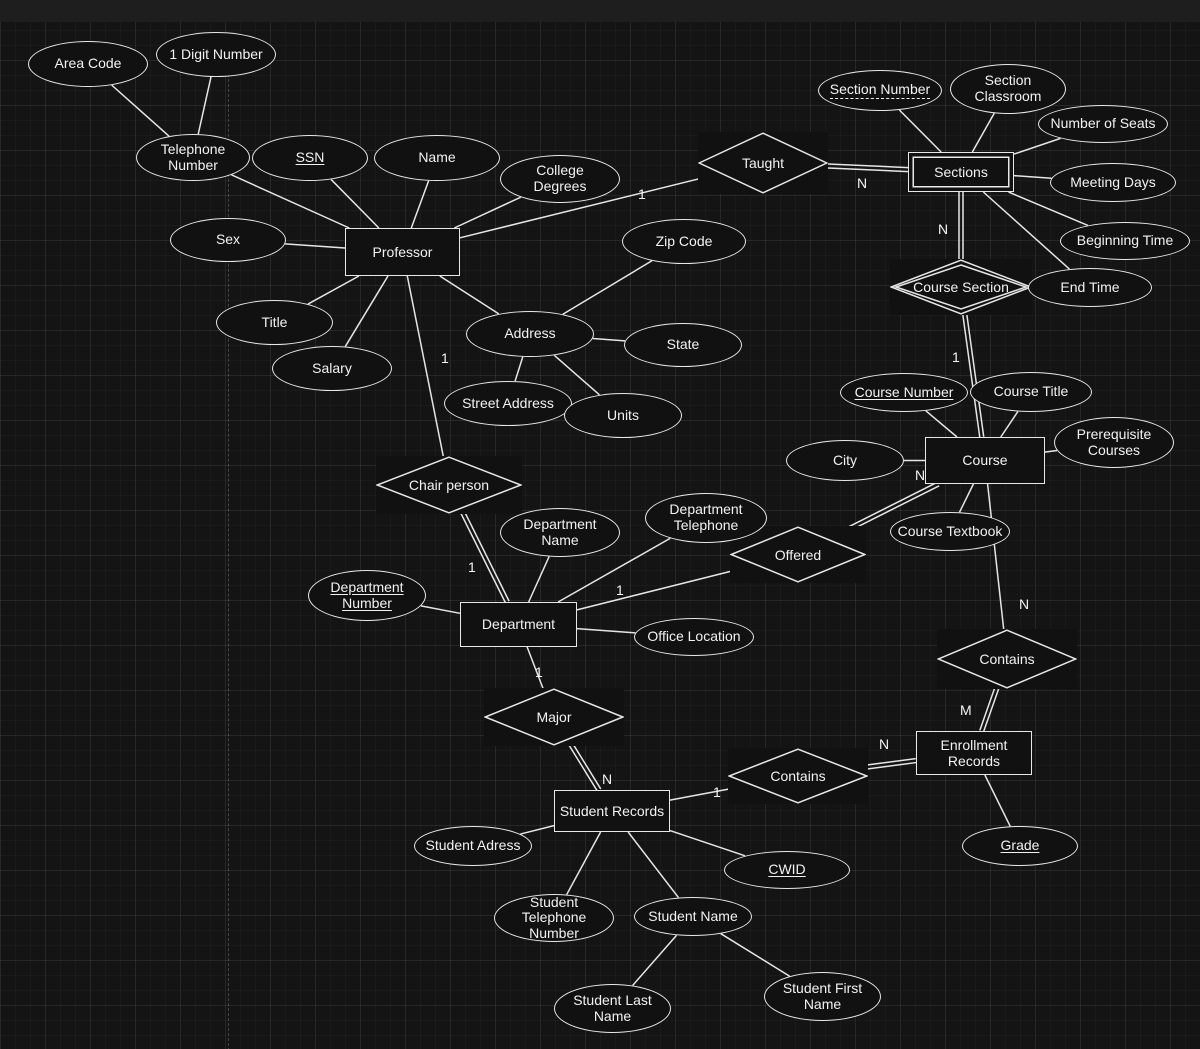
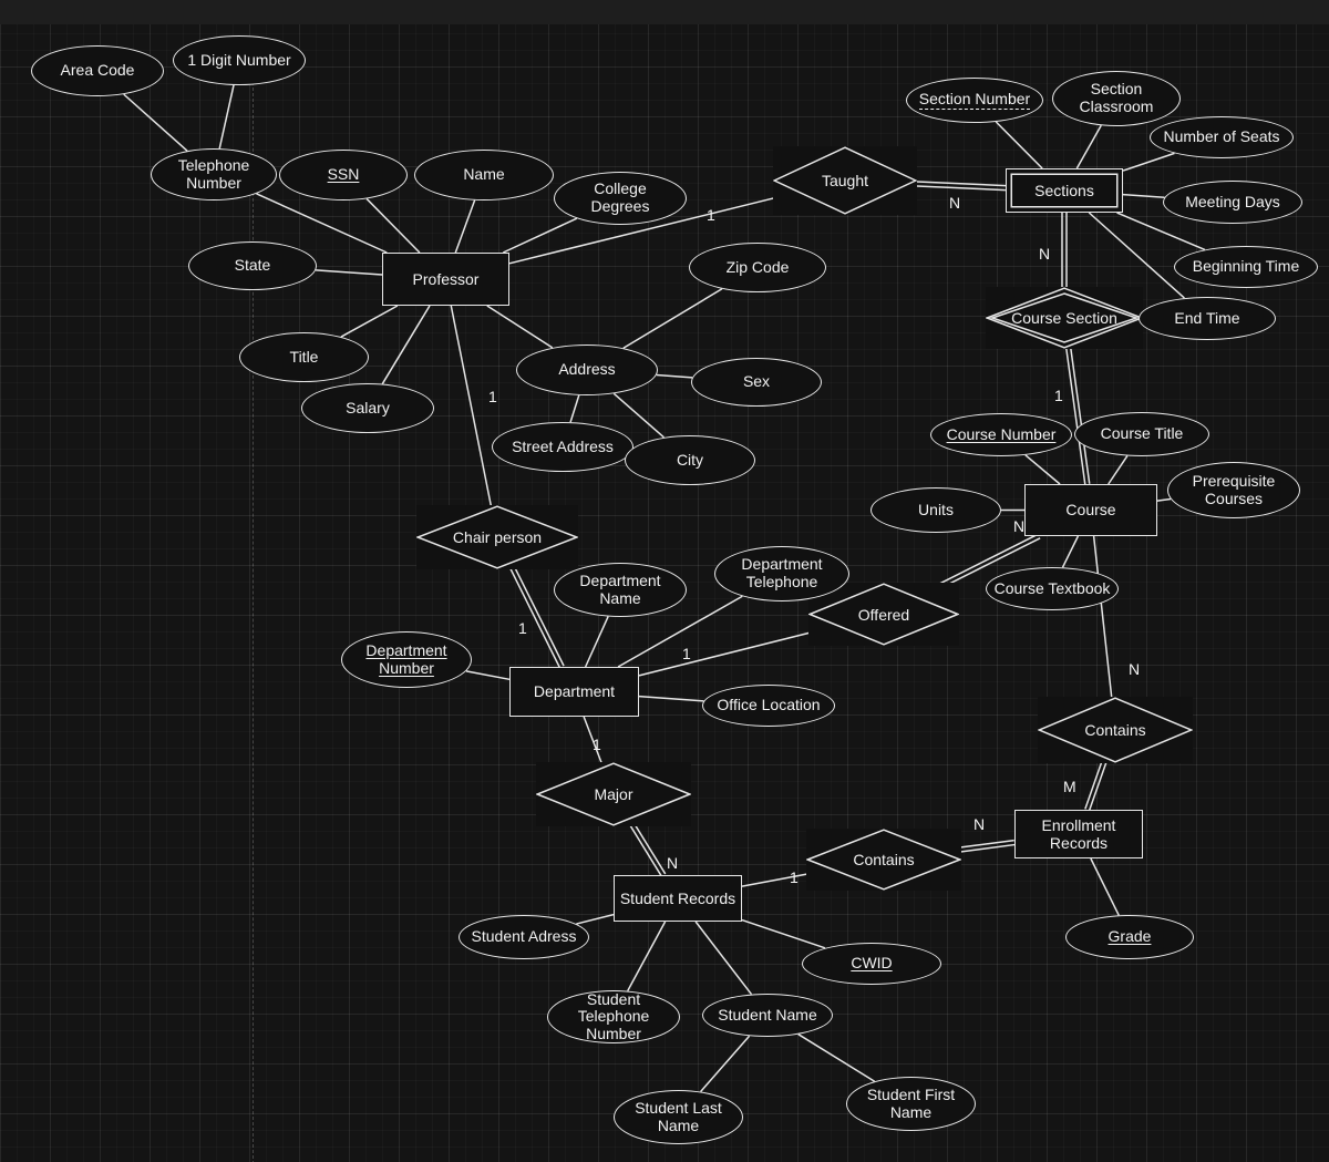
  Professor
  Sections
  Course
  Department
  Student Records
  Enrollment
  Records
  Taught
  Course Section
  Chair person
  Offered
  Major
  Contains
  Contains
  Area Code
  1 Digit Number
  Telephone
  Number
  SSN
  Name
  College
  Degrees
- Sex
+ State
  Title
  Salary
  Address
  Street Address
- Units
+ City
- State
+ Sex
  Zip Code
  Section Number
  Section
  Classroom
  Number of Seats
  Meeting Days
  Beginning Time
  End Time
  Course Number
  Course Title
  Prerequisite
  Courses
- City
+ Units
  Course Textbook
  Department
  Name
  Department
  Telephone
  Department
  Number
  Office Location
  Student Adress
  CWID
  Student
  Telephone
  Number
  Student Name
  Student Last
  Name
  Student First
  Name
  Grade
  1
  N
  N
  1
  1
  1
  1
  N
  1
  N
  N
  M
  1
  N
